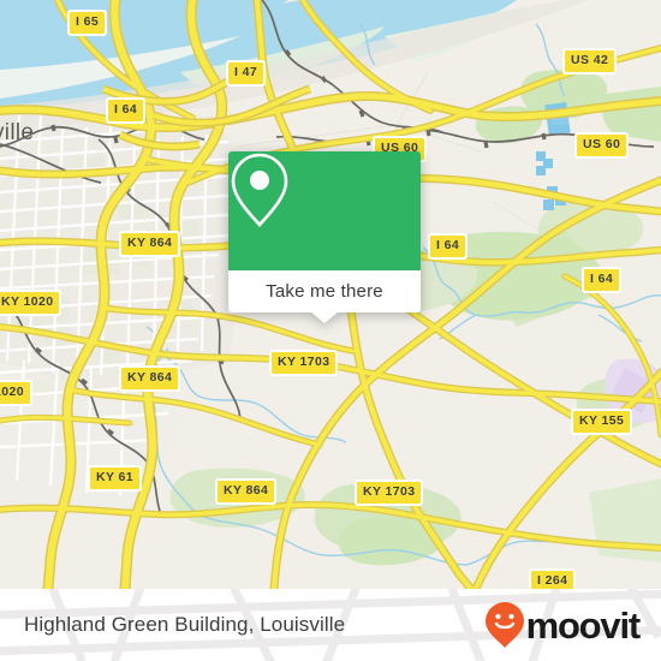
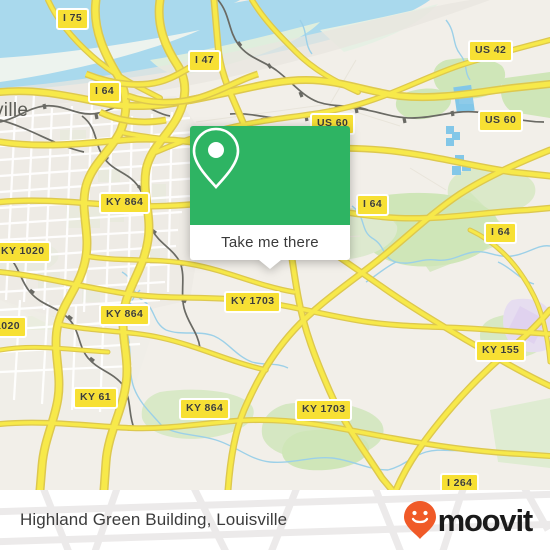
  ille
- I 65
+ I 75
  I 47
  I 64
  US 42
  US 60
  US 60
  KY 864
  I 64
  I 64
  KY 1020
  KY 1703
  KY 864
  020
  KY 155
  KY 61
  KY 864
  KY 1703
  I 264
  Take me there
  Highland Green Building, Louisville
  moovit
